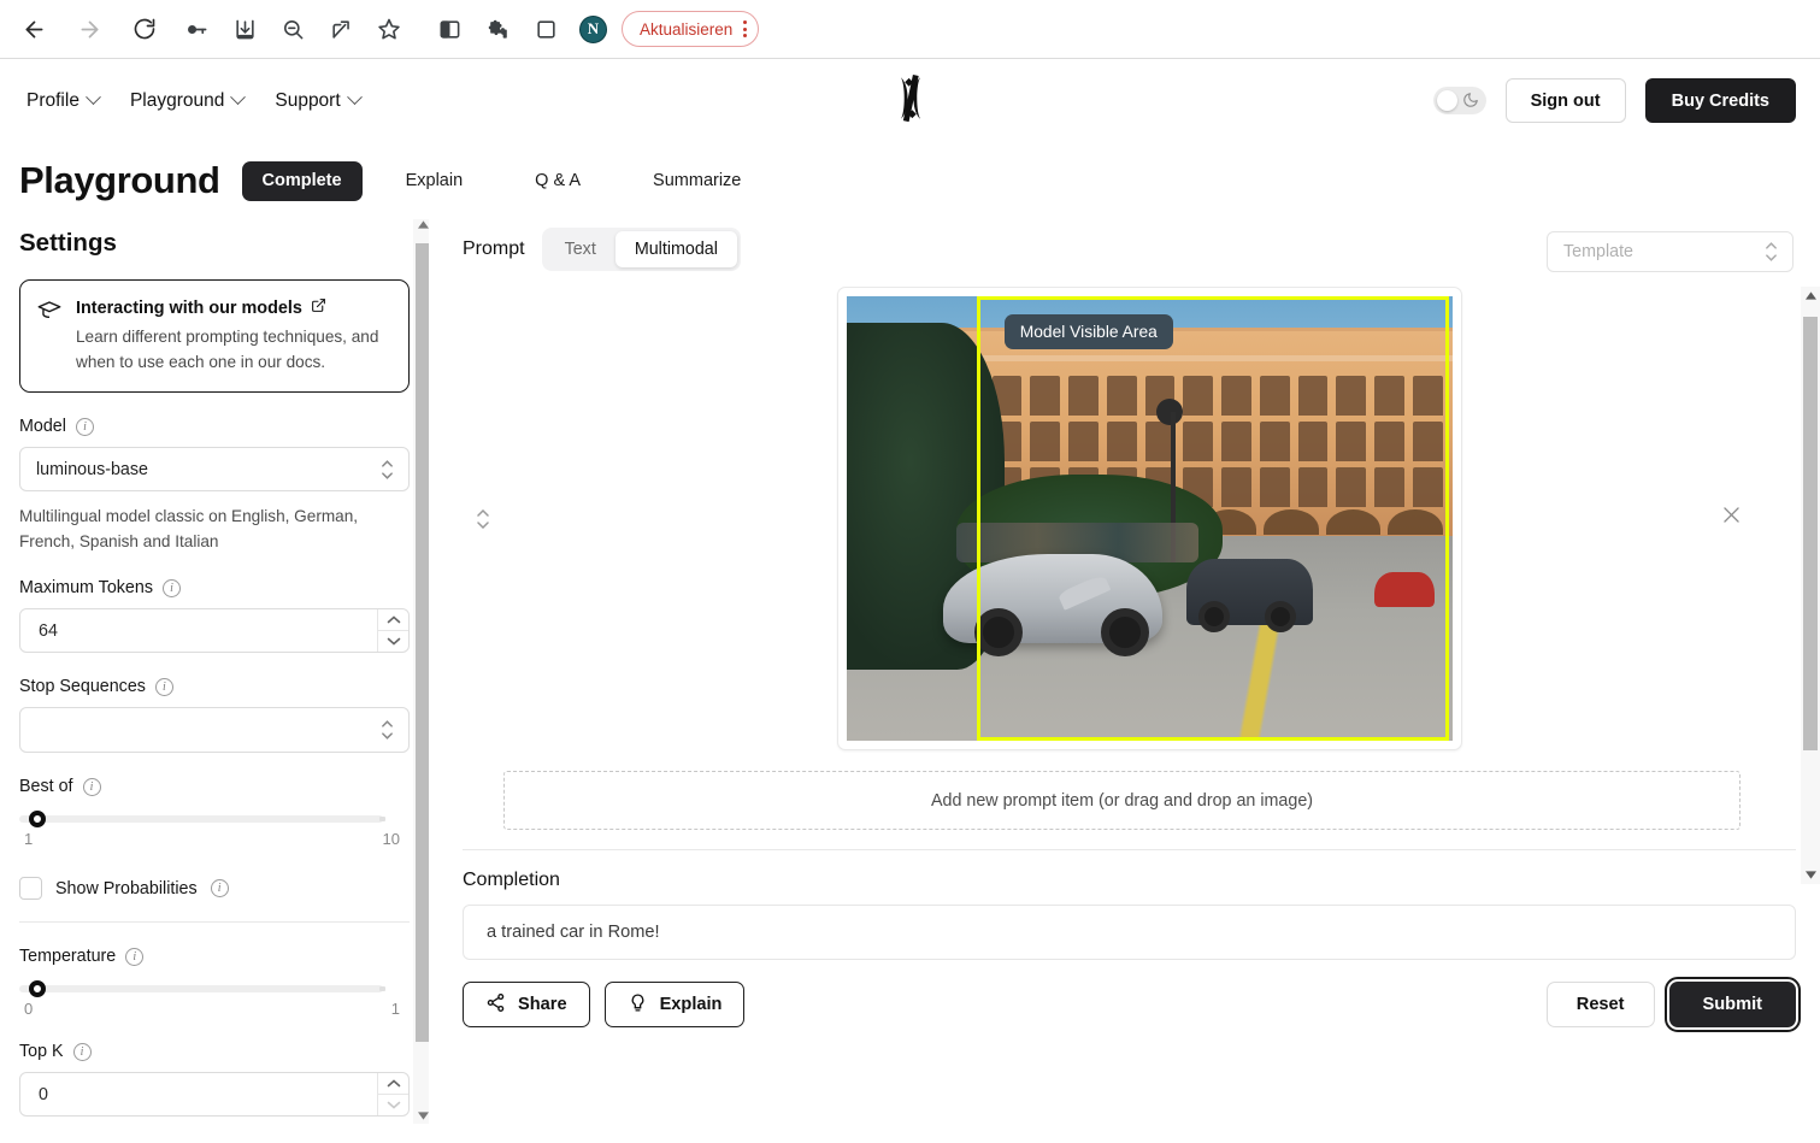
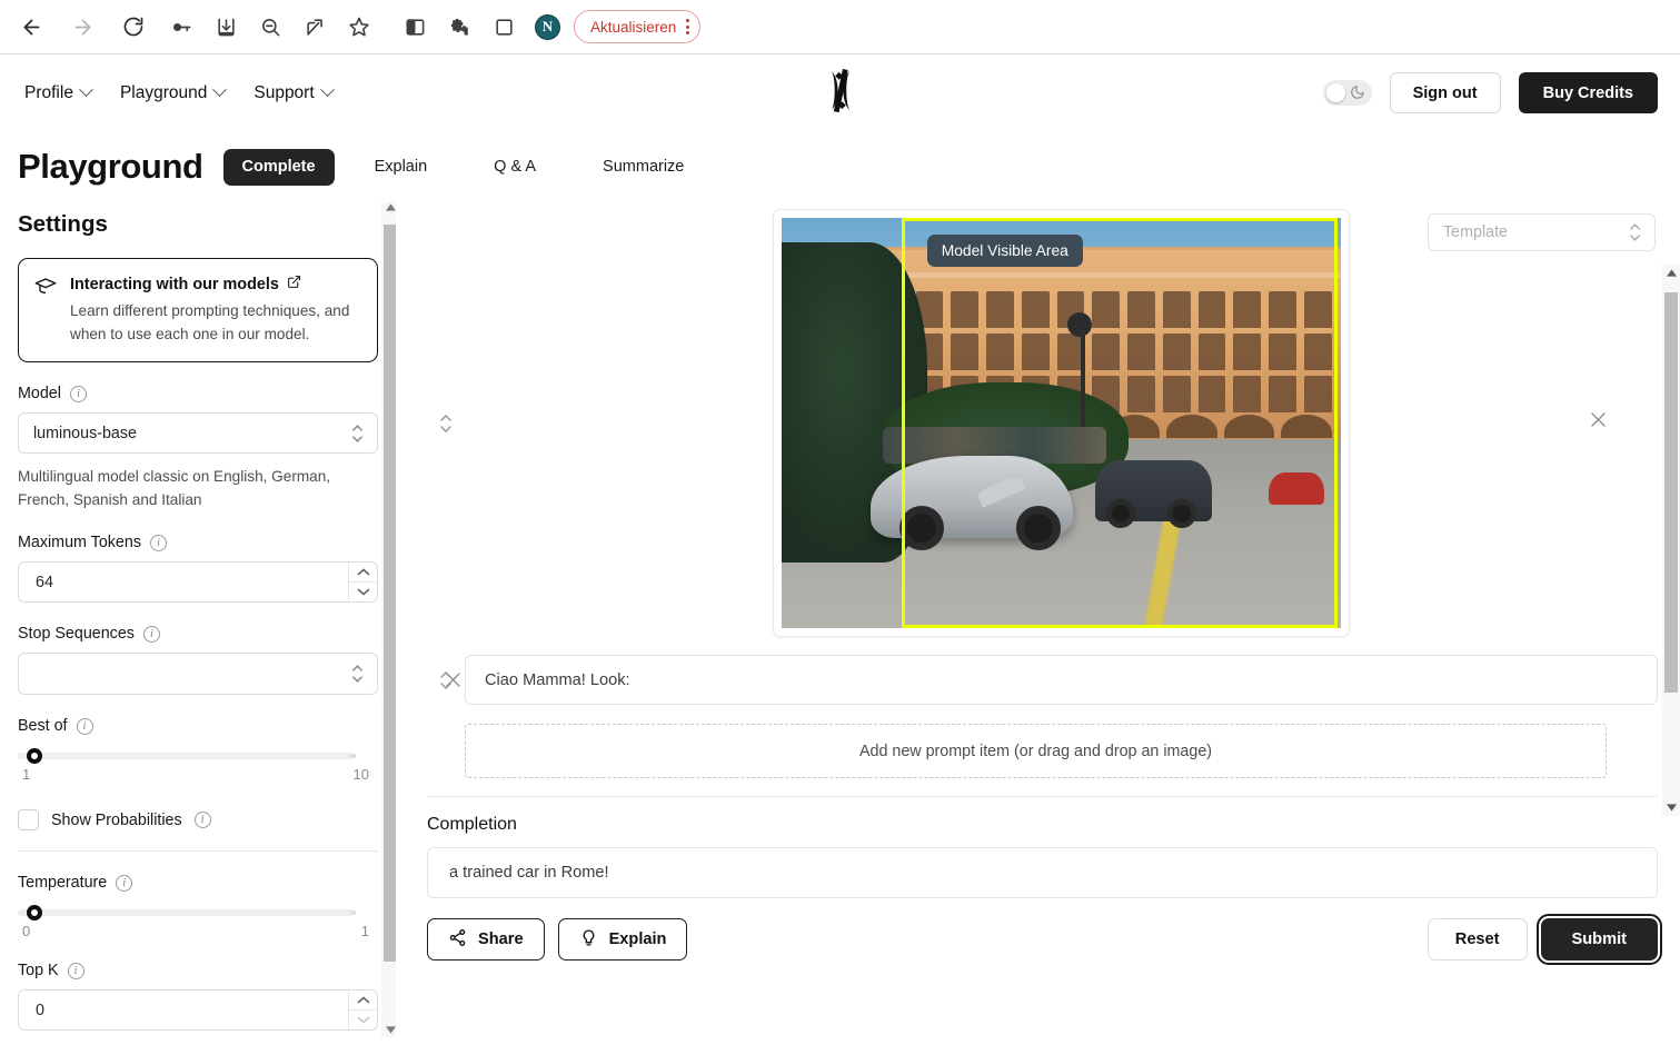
  N
  Aktualisieren
  Profile
  Playground
  Support
  Sign out
  Buy Credits
  Playground
  Complete
  Explain
  Q & A
  Summarize
  Settings
  Interacting with our models
- Learn different prompting techniques, and when to use each one in our docs.
+ Learn different prompting techniques, and when to use each one in our model.
  Model
  i
  luminous-base
  Multilingual model classic on English, German, French, Spanish and Italian
  Maximum Tokens
  i
  64
  Stop Sequences
  i
  Best of
  i
  1
  10
  Show Probabilities
  i
  Temperature
  i
  0
  1
  Top K
  i
  0
- Prompt
- Text
- Multimodal
  Template
  Model Visible Area
+ Ciao Mamma! Look:
  Add new prompt item (or drag and drop an image)
  Completion
  a trained car in Rome!
  Share
  Explain
  Reset
  Submit
